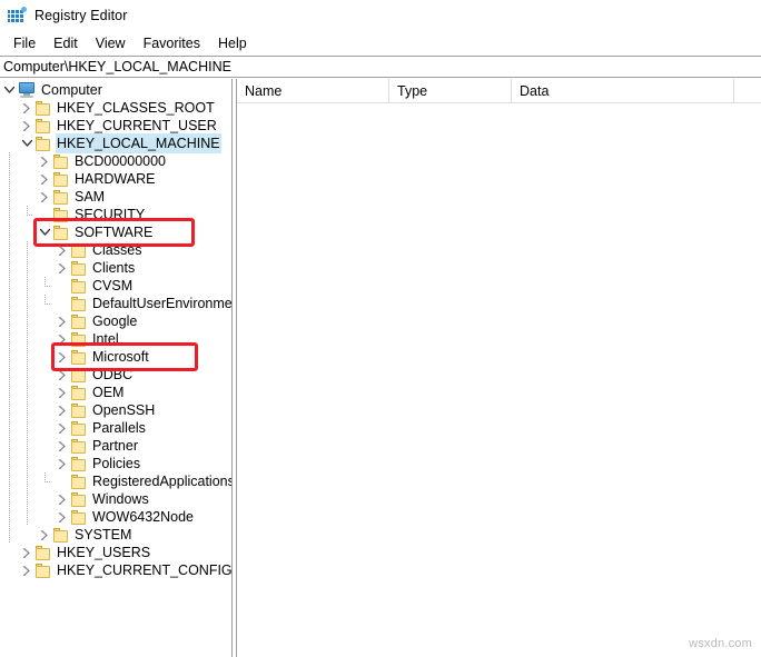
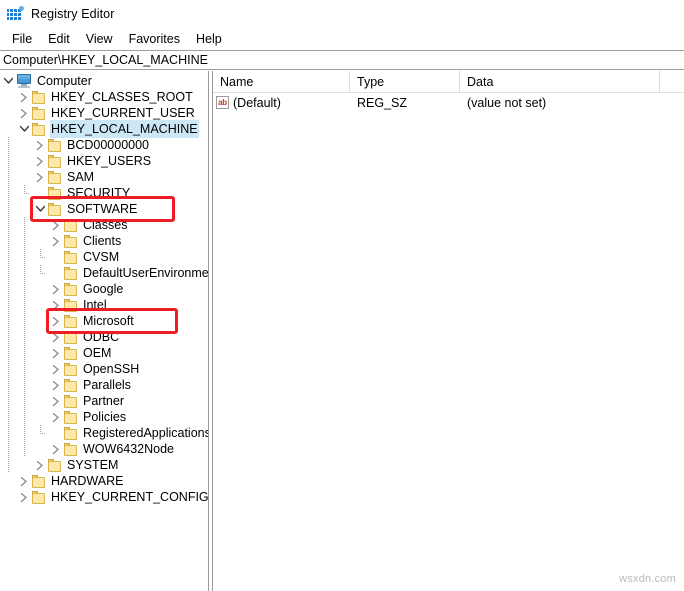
  Registry Editor
  File
  Edit
  View
  Favorites
  Help
  Computer\HKEY_LOCAL_MACHINE
  Computer
  HKEY_CLASSES_ROOT
  HKEY_CURRENT_USER
  HKEY_LOCAL_MACHINE
  BCD00000000
- HARDWARE
+ HKEY_USERS
  SAM
  SECURITY
  SOFTWARE
  Classes
  Clients
  CVSM
  DefaultUserEnvironme
  Google
  Intel
  Microsoft
  ODBC
  OEM
  OpenSSH
  Parallels
  Partner
  Policies
  RegisteredApplications
- Windows
  WOW6432Node
  SYSTEM
- HKEY_USERS
+ HARDWARE
  HKEY_CURRENT_CONFIG
  Name
  Type
  Data
+ ab
+ (Default)
+ REG_SZ
+ (value not set)
  wsxdn.com
